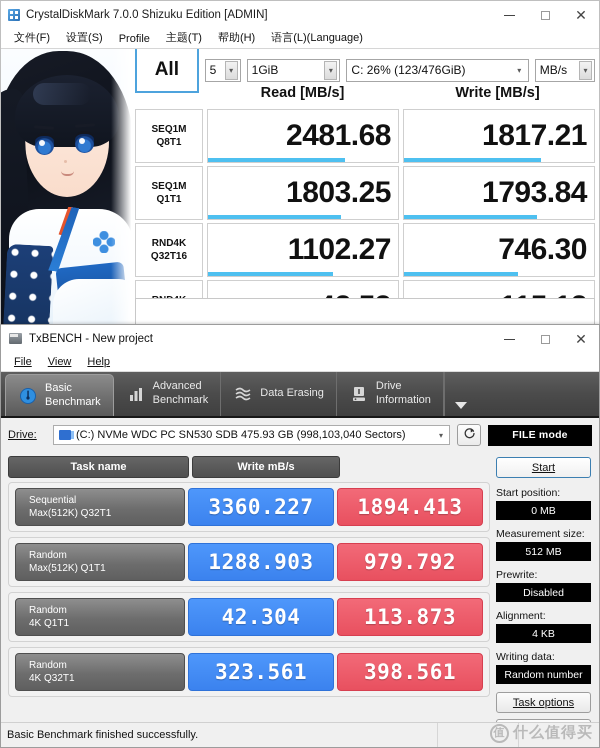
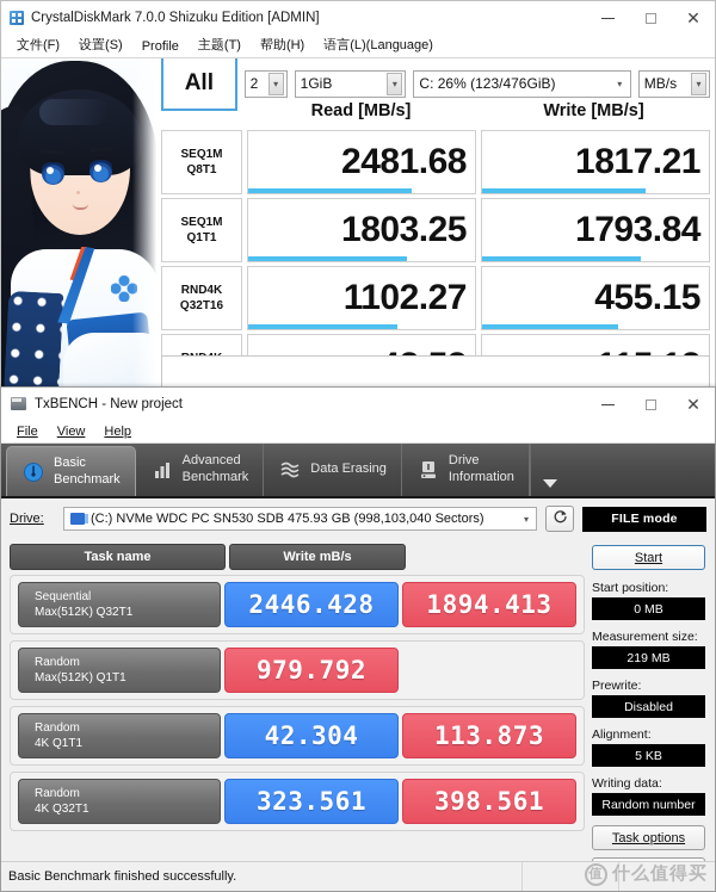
  CrystalDiskMark 7.0.0 Shizuku Edition [ADMIN]
  ✕
  文件(F)
  设置(S)
  Profile
  主题(T)
  帮助(H)
  语言(L)(Language)
  All
- 5
+ 2
  ▾
  1GiB
  ▾
  C: 26% (123/476GiB)
  ▾
  MB/s
  ▾
  Read [MB/s]
  Write [MB/s]
  SEQ1M
  Q8T1
  2481.68
  1817.21
  SEQ1M
  Q1T1
  1803.25
  1793.84
  RND4K
  Q32T16
  1102.27
- 746.30
+ 455.15
  TxBENCH - New project
  ✕
  File
  View
  Help
  Basic
  Benchmark
  Advanced
  Benchmark
  Data Erasing
  Drive
  Information
  Drive:
  (C:) NVMe WDC PC SN530 SDB 475.93 GB (998,103,040 Sectors)
  ▾
  FILE mode
  Task name
  Write mB/s
  Sequential
  Max(512K) Q32T1
- 3360.227
+ 2446.428
  1894.413
  Random
  Max(512K) Q1T1
- 1288.903
  979.792
  Random
  4K Q1T1
  42.304
  113.873
  Random
  4K Q32T1
  323.561
  398.561
  Start
  Start position:
  0 MB
  Measurement size:
- 512 MB
+ 219 MB
  Prewrite:
  Disabled
  Alignment:
- 4 KB
+ 5 KB
  Writing data:
  Random number
  Task options
  Basic Benchmark finished successfully.
  值
  什么值得买
